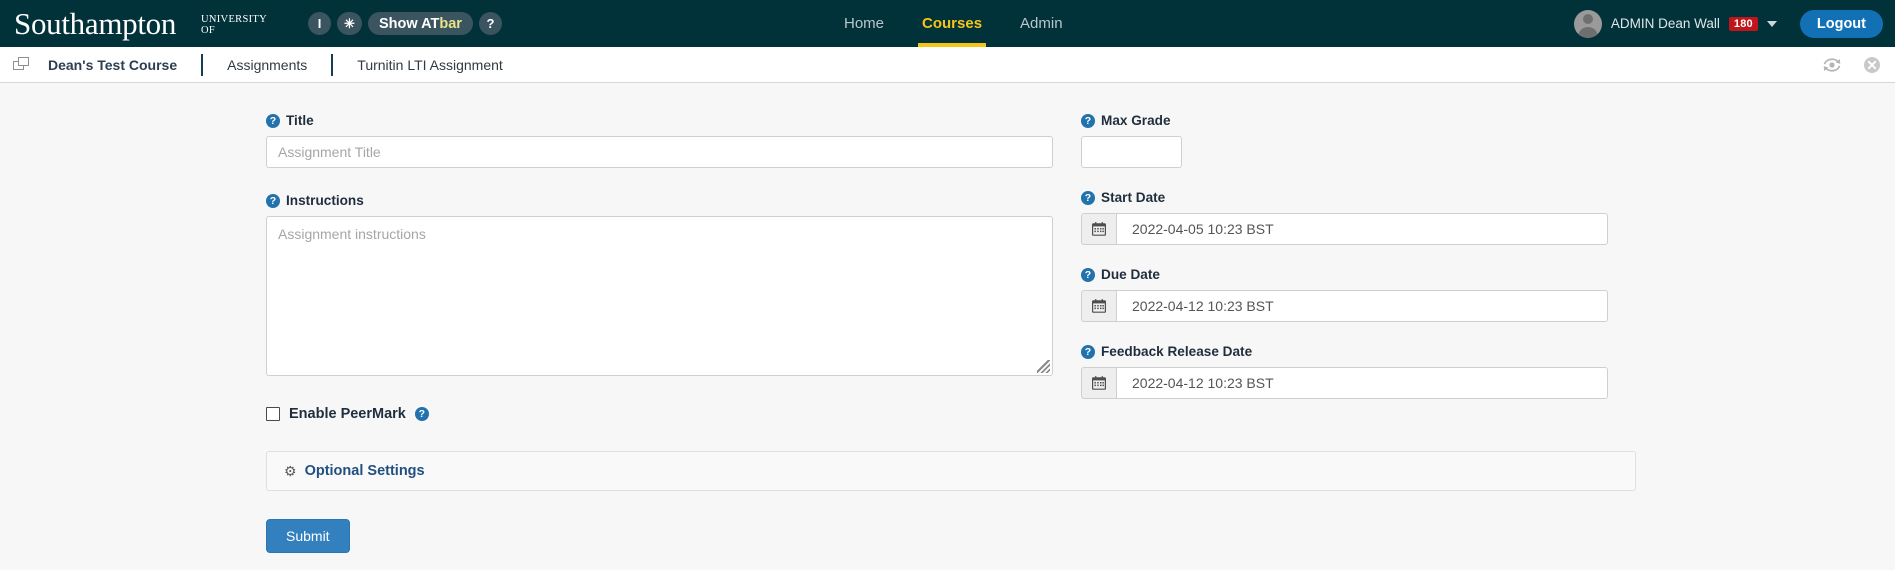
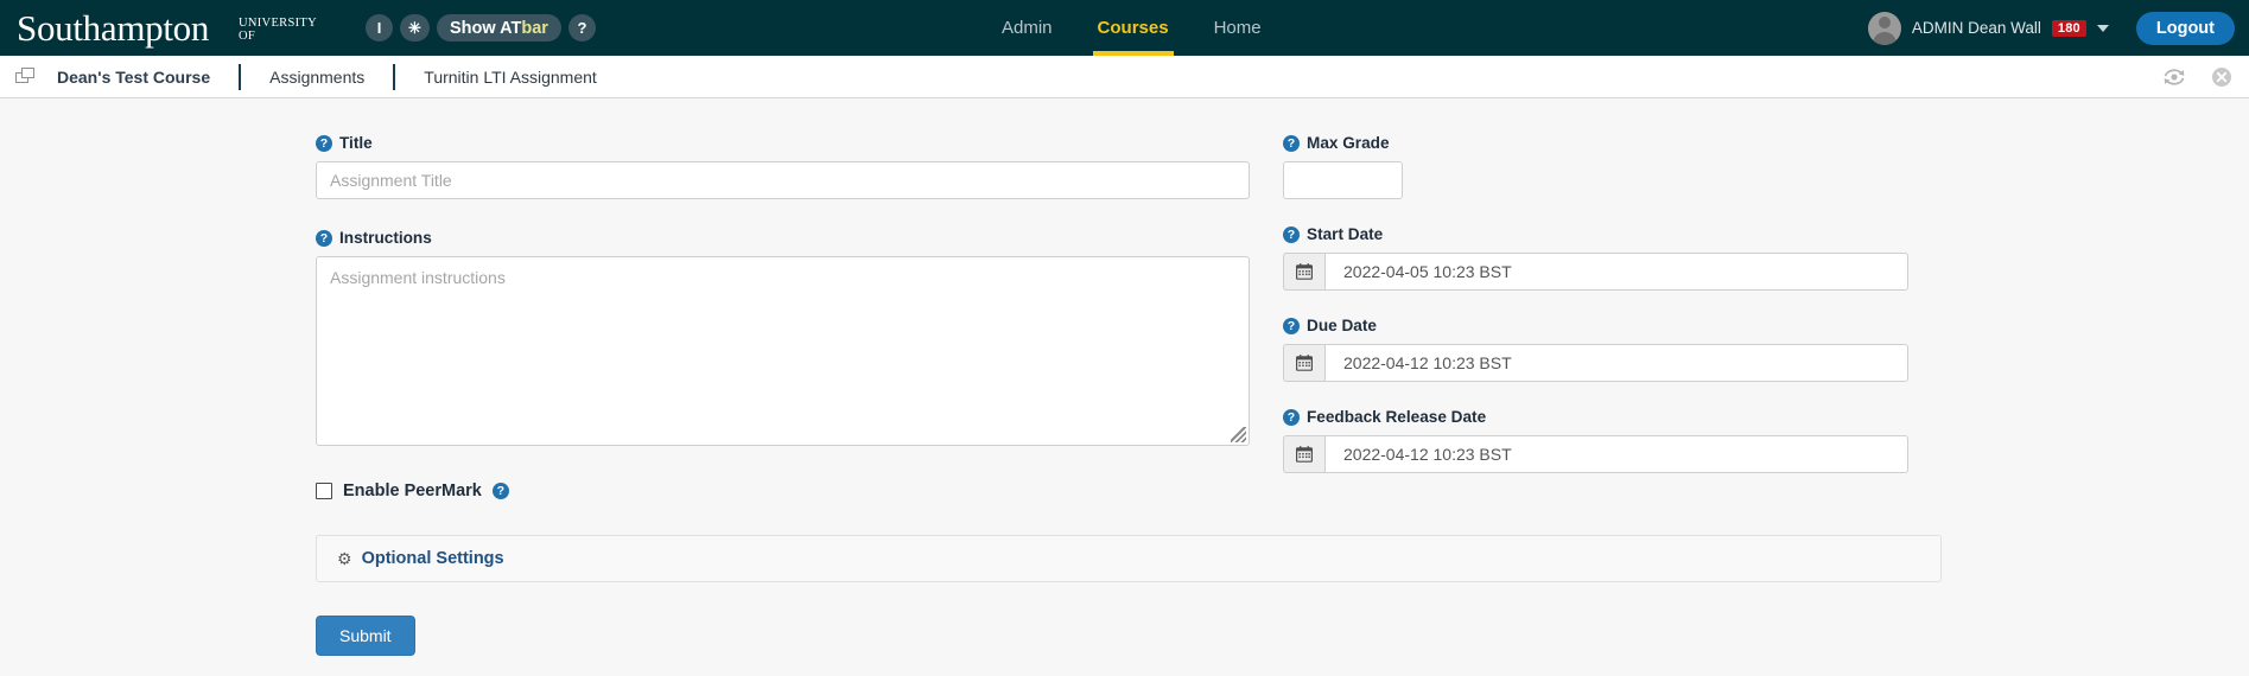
  Southampton
  UNIVERSITY OF
  I
  ✳
  Show AT
  bar
  ?
- Home
+ Admin
  Courses
- Admin
+ Home
  ADMIN Dean Wall
  180
  Logout
  Dean's Test Course
  Assignments
  Turnitin LTI Assignment
  ?
  Title
  Assignment Title
  ?
  Instructions
  Assignment instructions
  Enable PeerMark
  ?
  ⚙
  Optional Settings
  Submit
  ?
  Max Grade
  ?
  Start Date
  2022-04-05 10:23 BST
  ?
  Due Date
  2022-04-12 10:23 BST
  ?
  Feedback Release Date
  2022-04-12 10:23 BST
